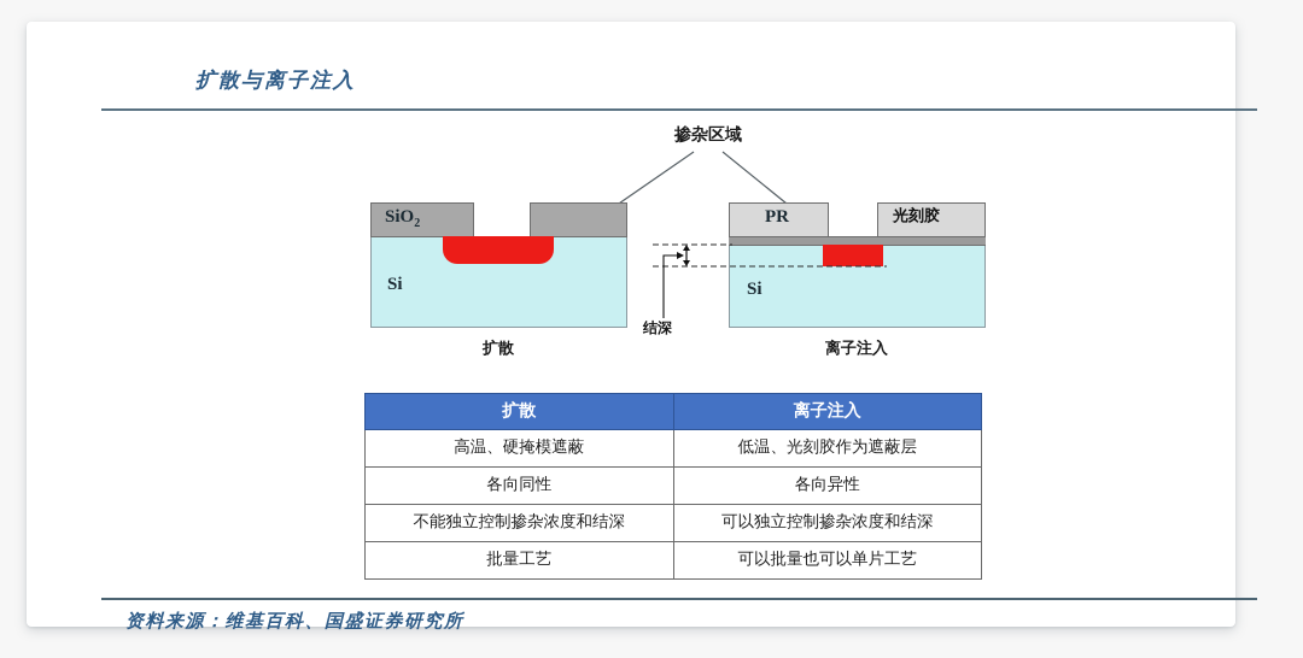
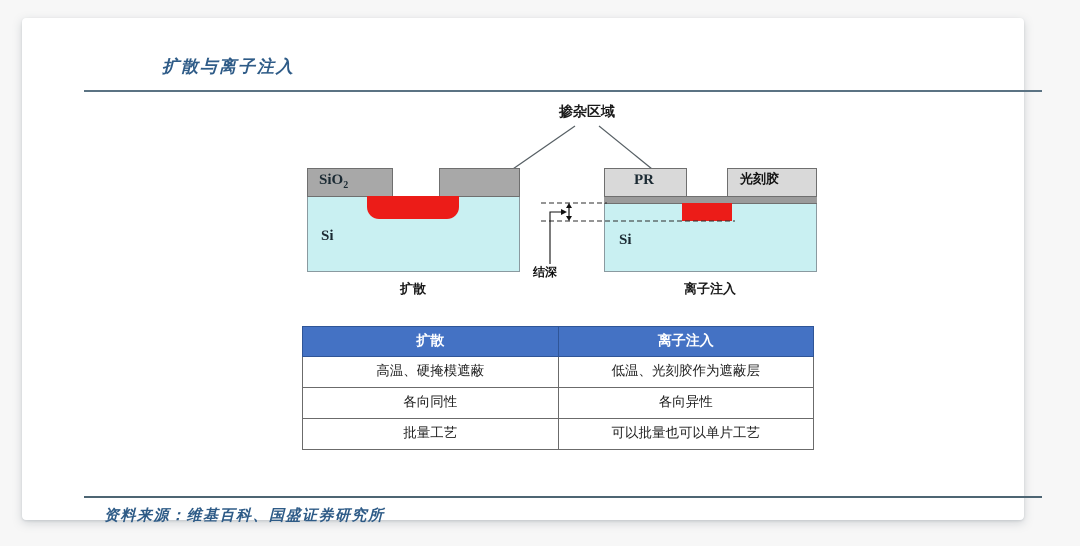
  扩散与离子注入
  掺杂区域
  SiO2
  Si
  扩散
  PR
  光刻胶
  Si
  结深
  离子注入
  扩散	离子注入
  高温、硬掩模遮蔽	低温、光刻胶作为遮蔽层
  各向同性	各向异性
- 不能独立控制掺杂浓度和结深	可以独立控制掺杂浓度和结深
  批量工艺	可以批量也可以单片工艺
  资料来源：维基百科、国盛证券研究所
